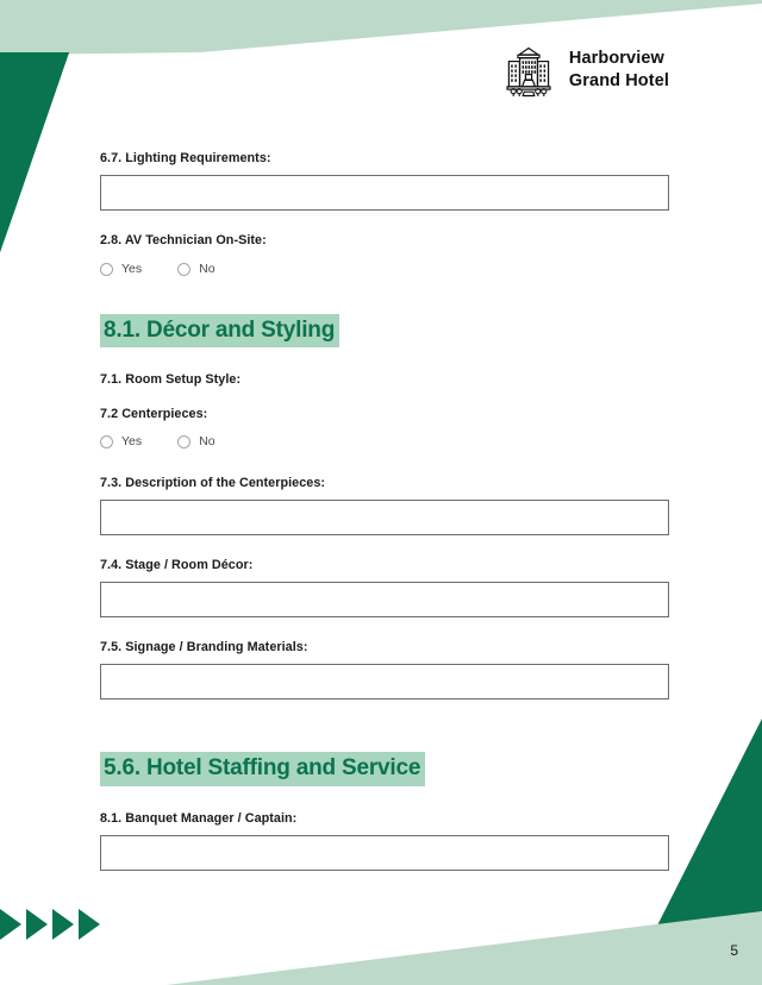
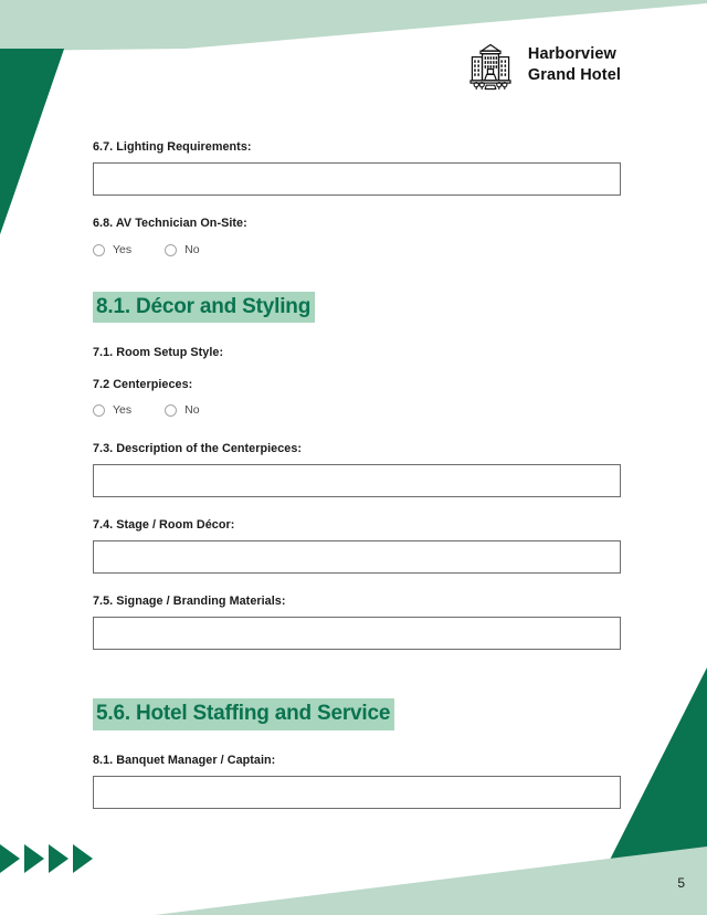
  Harborview
  Grand Hotel
  6.7. Lighting Requirements:
- 2.8. AV Technician On-Site:
+ 6.8. AV Technician On-Site:
  Yes
  No
  8.1. Décor and Styling
  7.1. Room Setup Style:
  7.2 Centerpieces:
  Yes
  No
  7.3. Description of the Centerpieces:
  7.4. Stage / Room Décor:
  7.5. Signage / Branding Materials:
  5.6. Hotel Staffing and Service
  8.1. Banquet Manager / Captain:
  5
